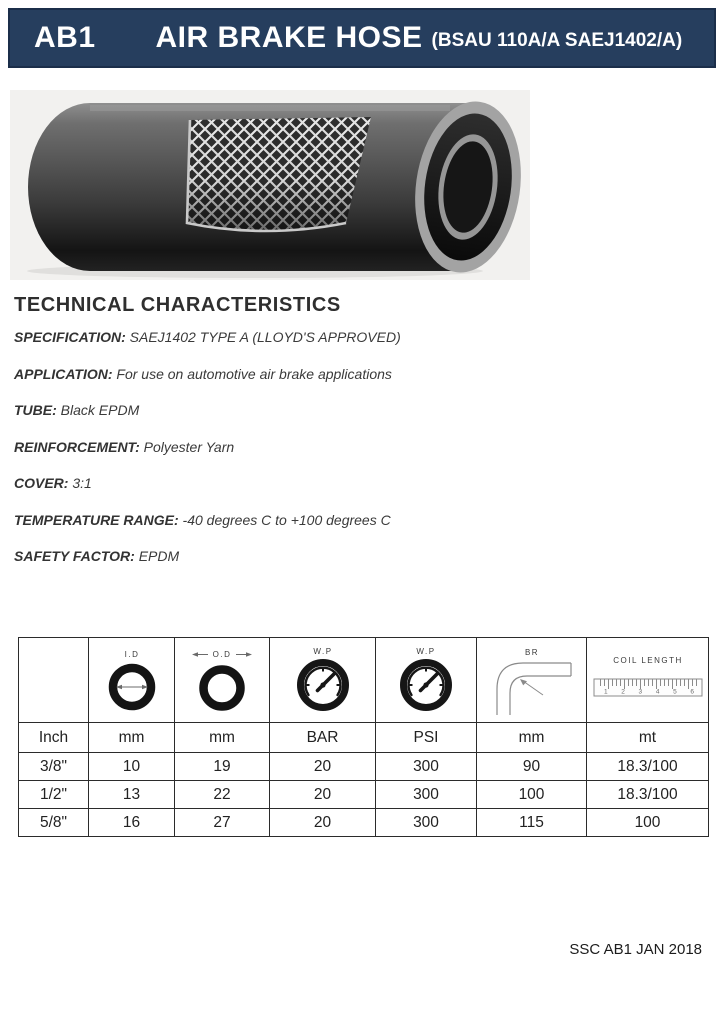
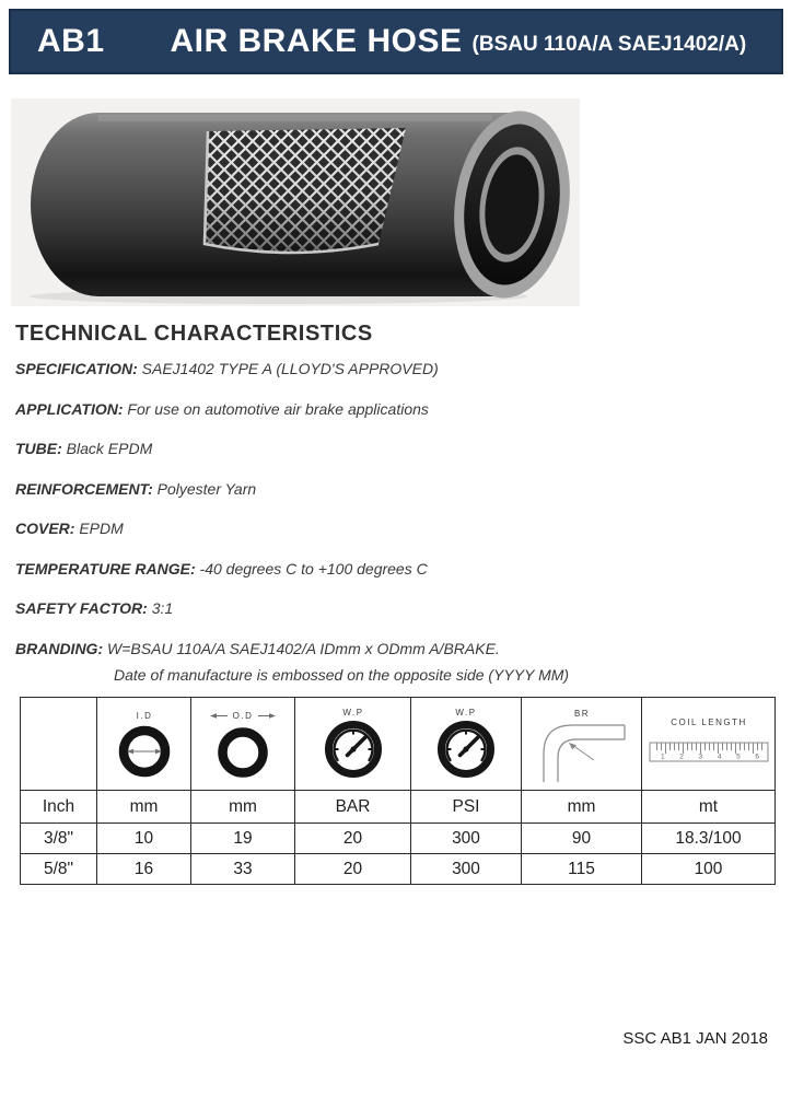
  AB1
  AIR BRAKE HOSE
  (BSAU 110A/A SAEJ1402/A)
  TECHNICAL CHARACTERISTICS
  SPECIFICATION: SAEJ1402 TYPE A (LLOYD'S APPROVED)
  APPLICATION: For use on automotive air brake applications
  TUBE: Black EPDM
  REINFORCEMENT: Polyester Yarn
- COVER: 3:1
+ COVER: EPDM
  TEMPERATURE RANGE: -40 degrees C to +100 degrees C
- SAFETY FACTOR: EPDM
+ SAFETY FACTOR: 3:1
+ BRANDING: W=BSAU 110A/A SAEJ1402/A IDmm x ODmm A/BRAKE.
+ Date of manufacture is embossed on the opposite side (YYYY MM)
  	I.D	O.D	W.P	W.P	BR	COIL LENGTH
  Inch	mm	mm	BAR	PSI	mm	mt
  3/8"	10	19	20	300	90	18.3/100
- 1/2"	13	22	20	300	100	18.3/100
- 5/8"	16	27	20	300	115	100
+ 5/8"	16	33	20	300	115	100
  SSC AB1 JAN 2018
